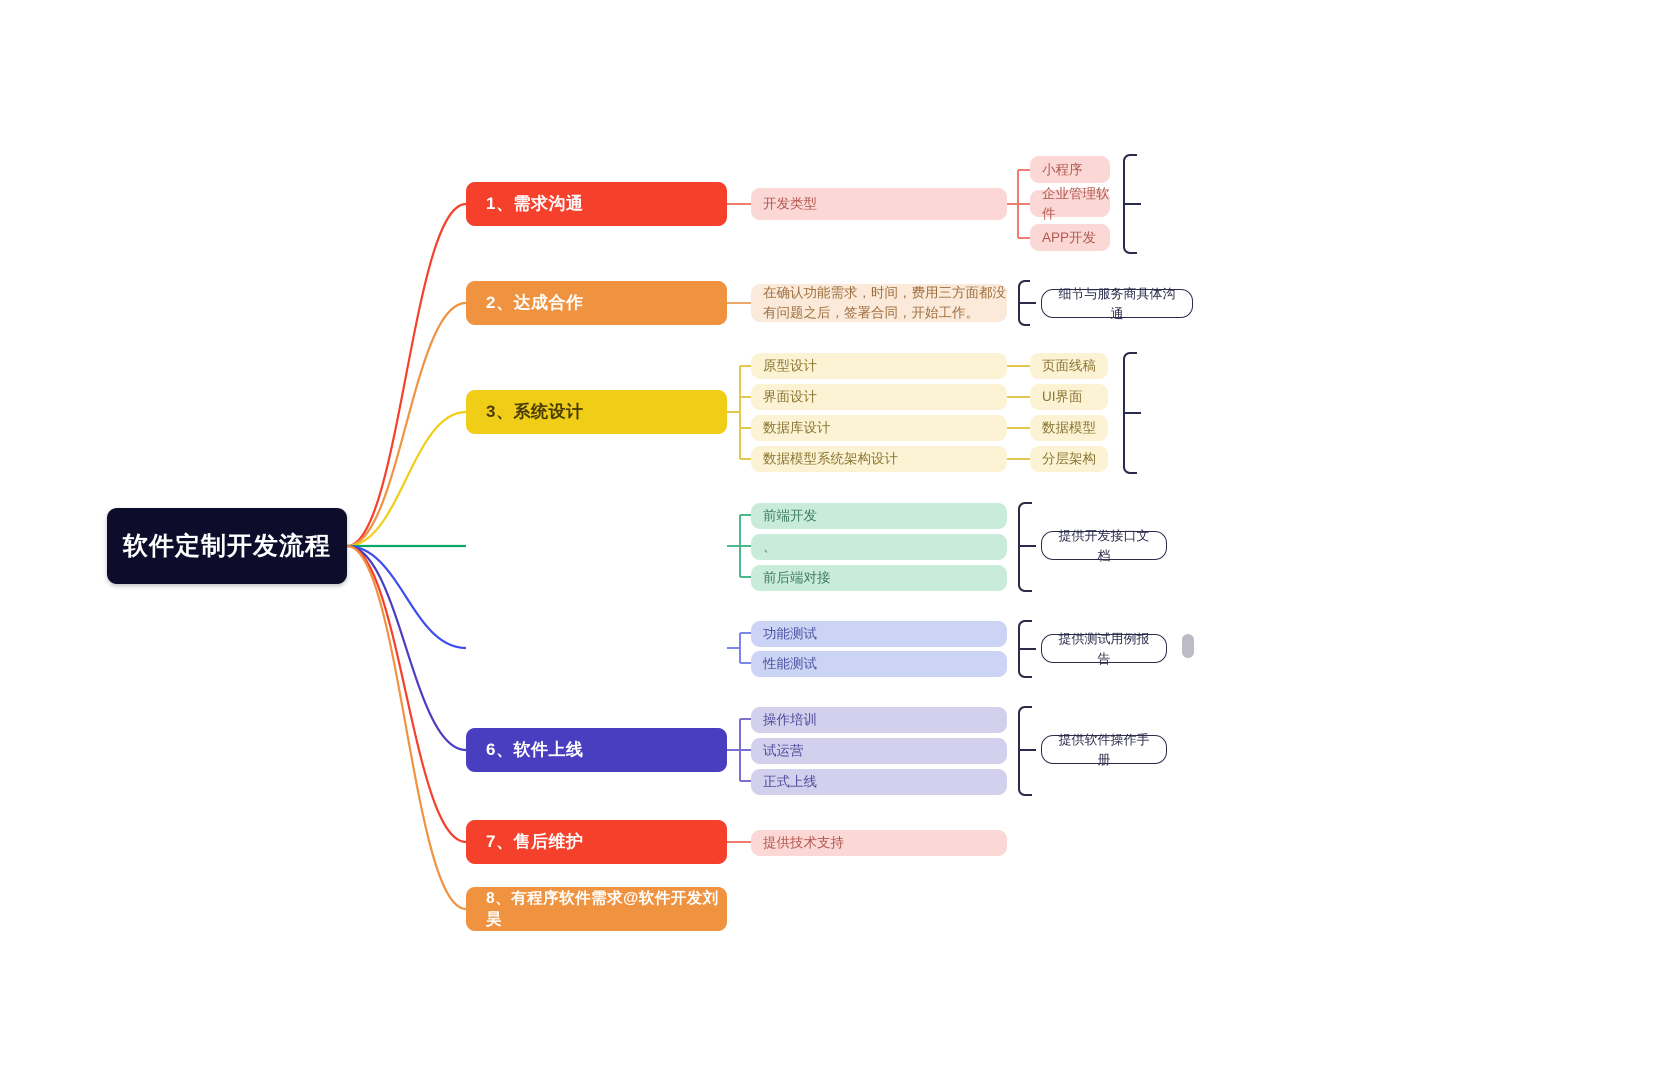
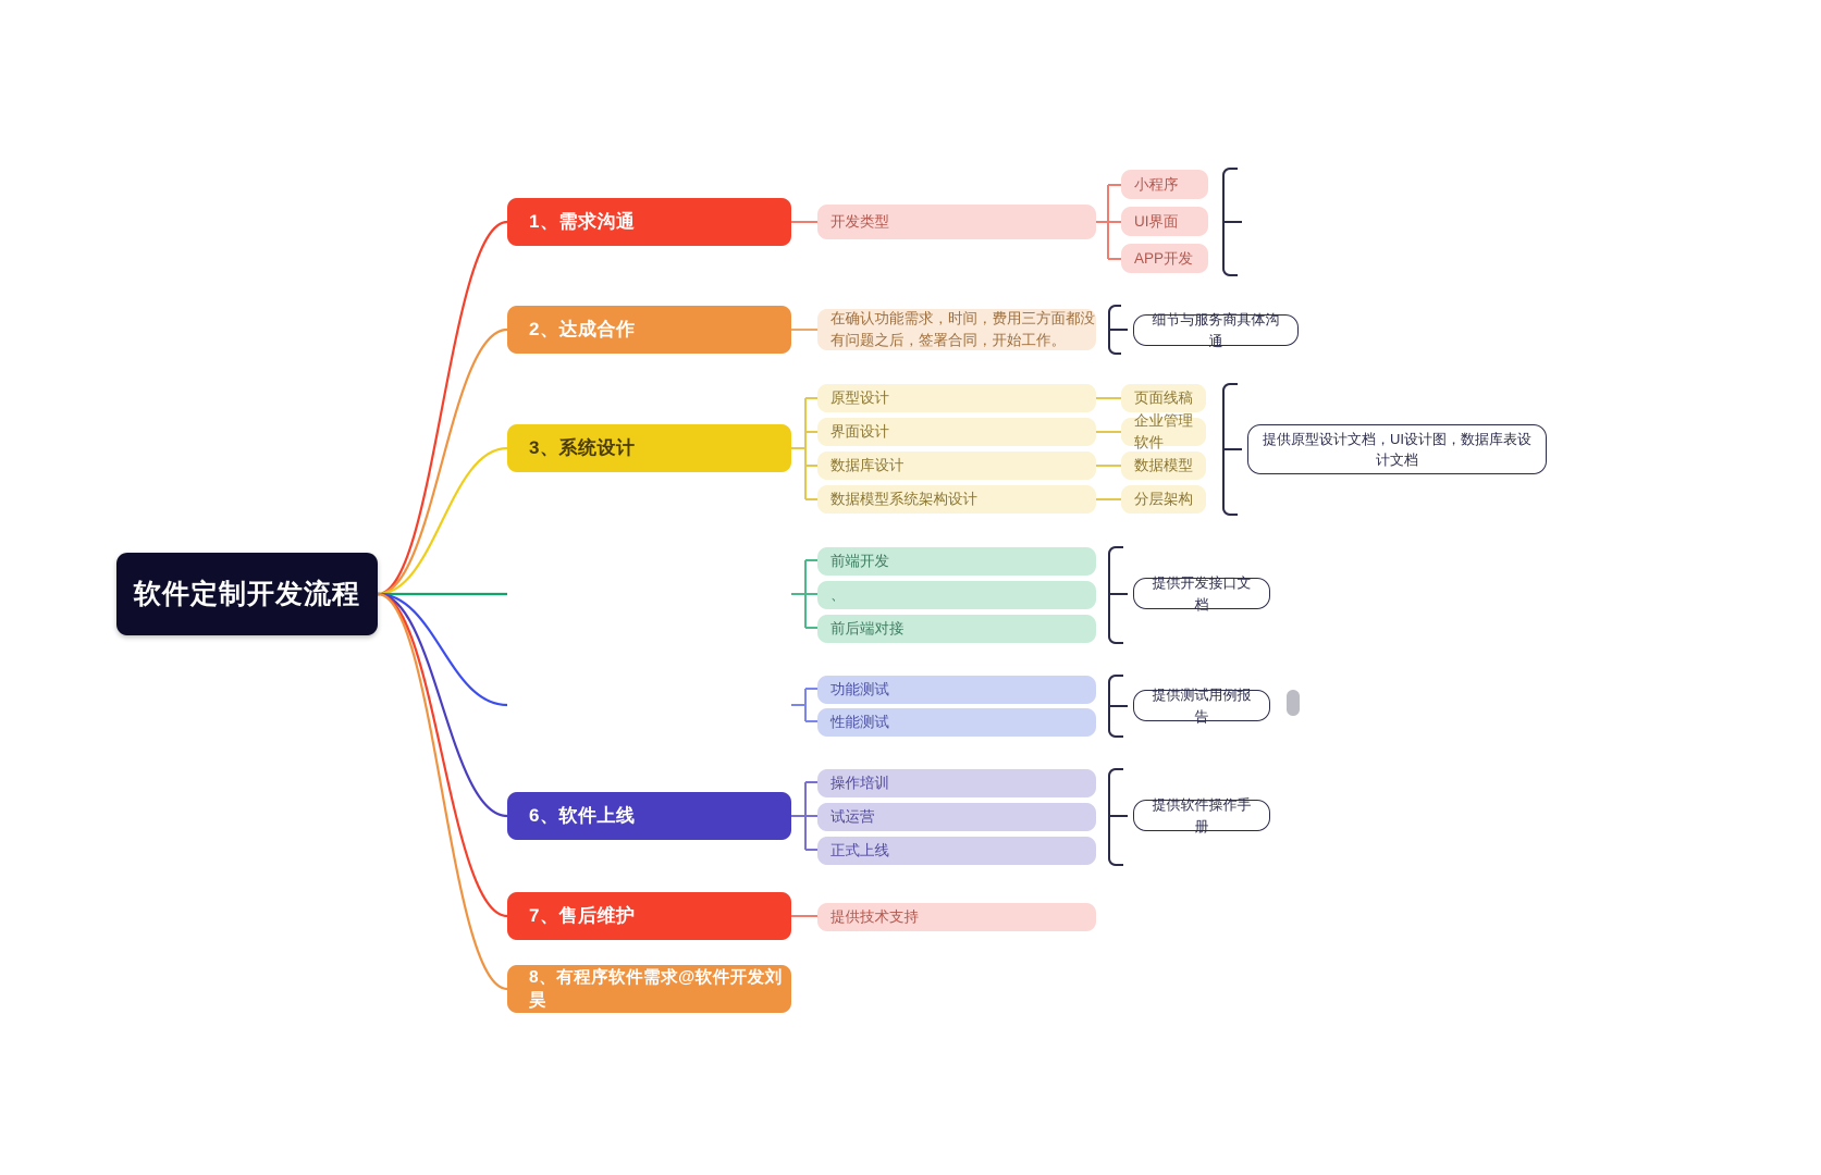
  软件定制开发流程
  1、需求沟通
  开发类型
  小程序
- 企业管理软件
+ UI界面
  APP开发
  2、达成合作
  在确认功能需求，时间，费用三方面都没有问题之后，签署合同，开始工作。
  细节与服务商具体沟通
  3、系统设计
  原型设计
  界面设计
  数据库设计
  数据模型系统架构设计
  页面线稿
- UI界面
+ 企业管理软件
  数据模型
  分层架构
+ 提供原型设计文档，UI设计图，数据库表设计文档
  前端开发
  、
  前后端对接
  提供开发接口文档
  功能测试
  性能测试
  提供测试用例报告
  6、软件上线
  操作培训
  试运营
  正式上线
  提供软件操作手册
  7、售后维护
  提供技术支持
  8、有程序软件需求@软件开发刘昊
